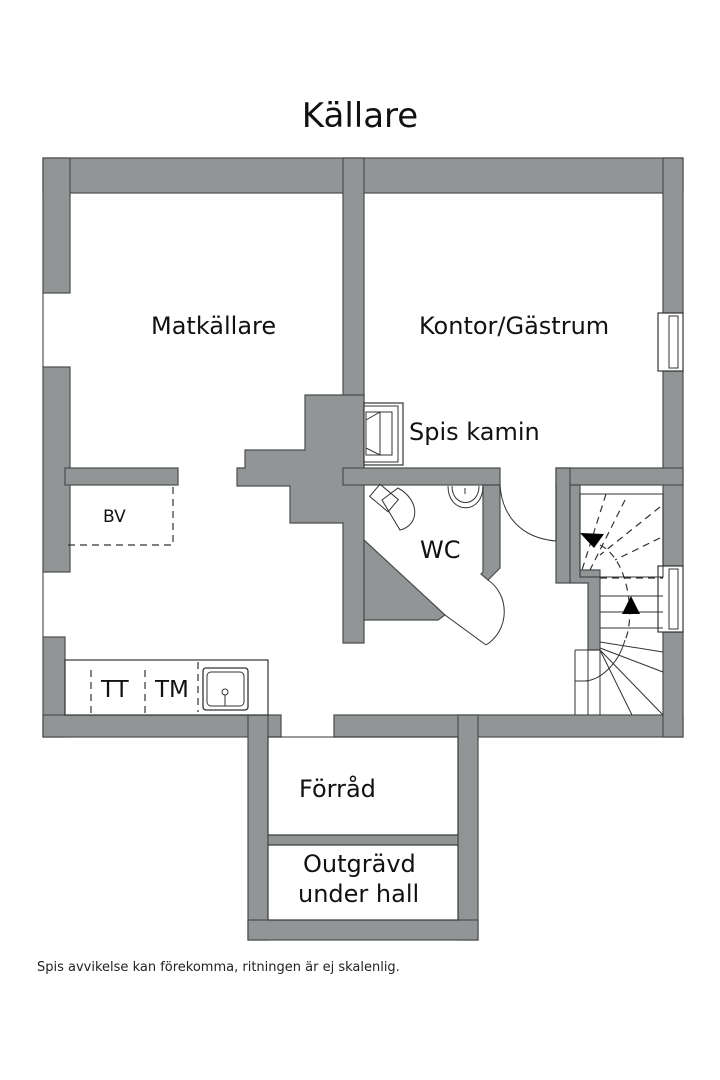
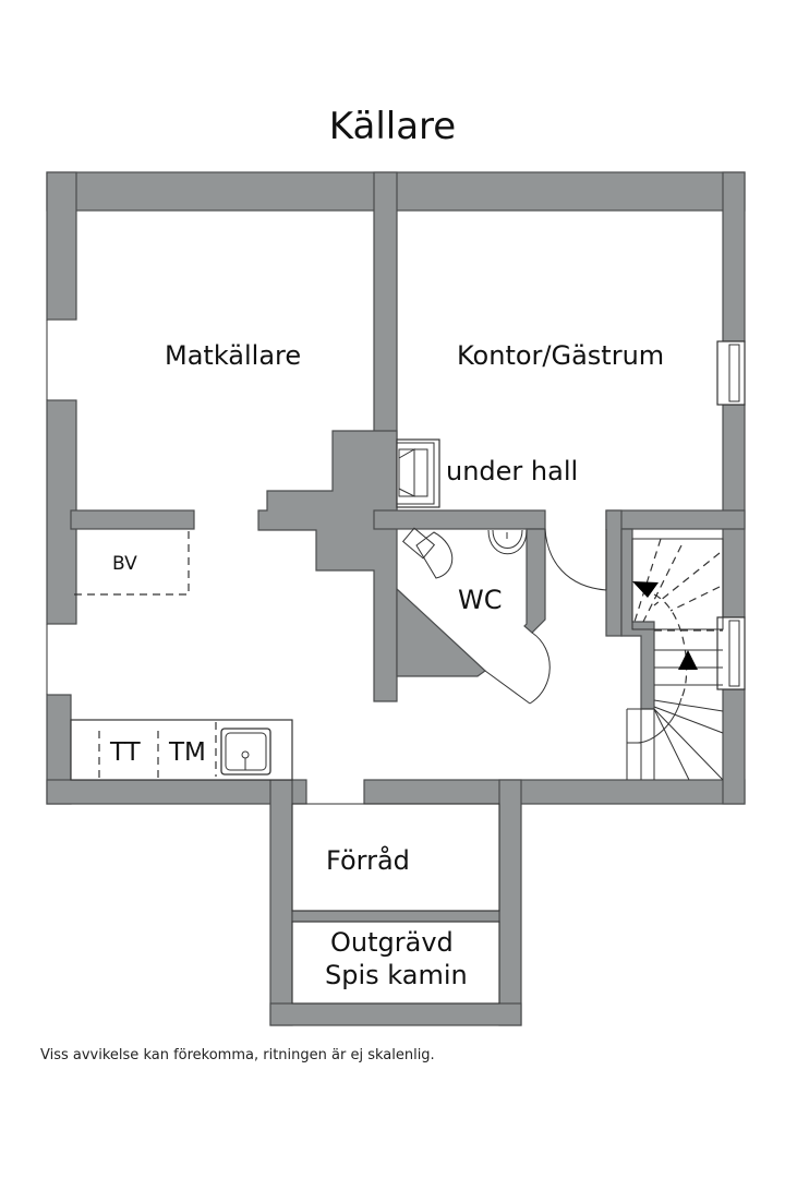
  Källare
  Matkällare
  Kontor/Gästrum
- Spis kamin
+ under hall
  WC
  BV
  TT
  TM
  Förråd
  Outgrävd
- under hall
+ Spis kamin
- Spis avvikelse kan förekomma, ritningen är ej skalenlig.
+ Viss avvikelse kan förekomma, ritningen är ej skalenlig.
